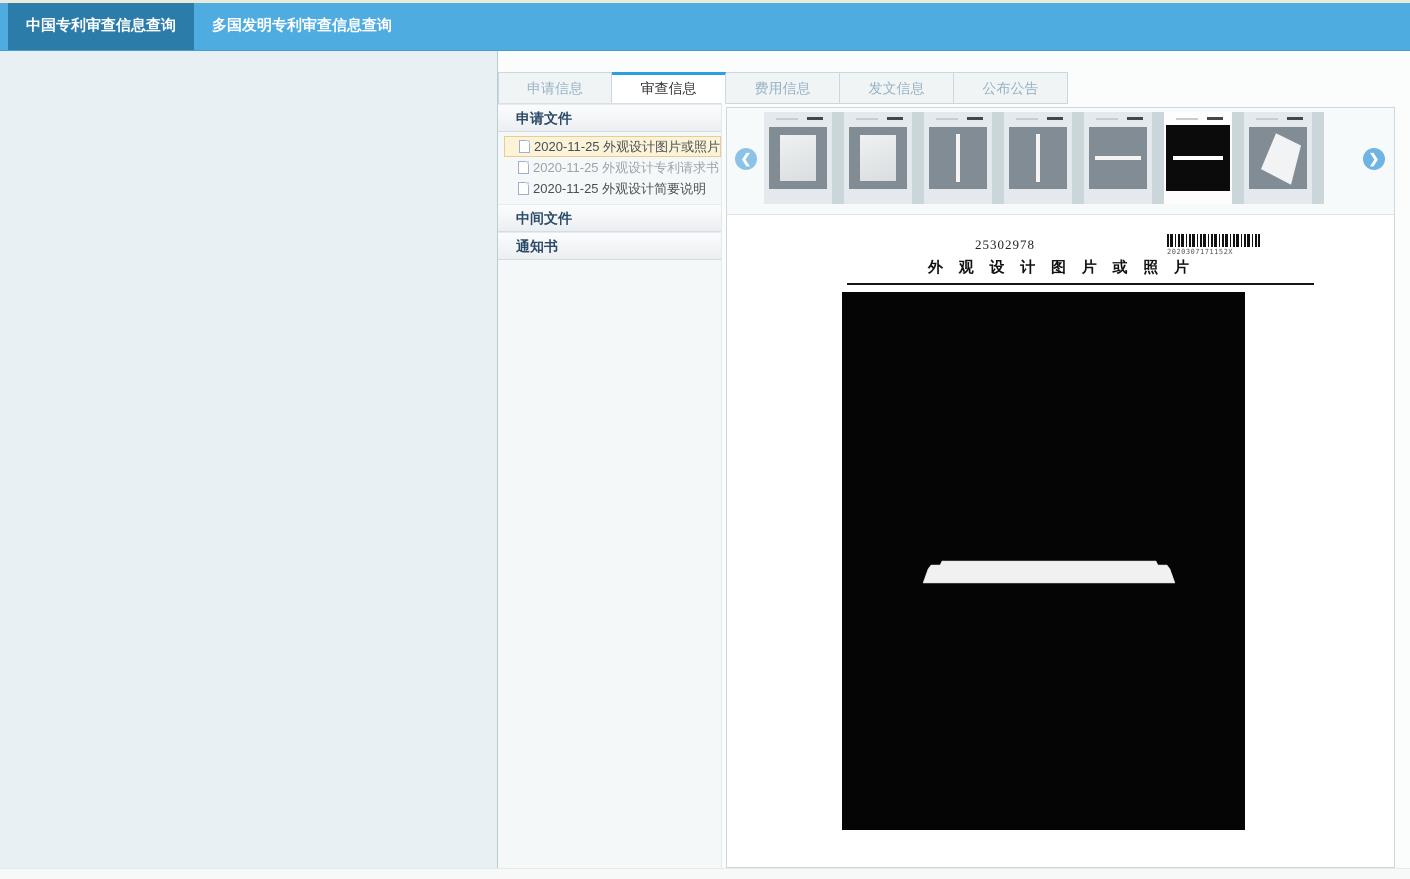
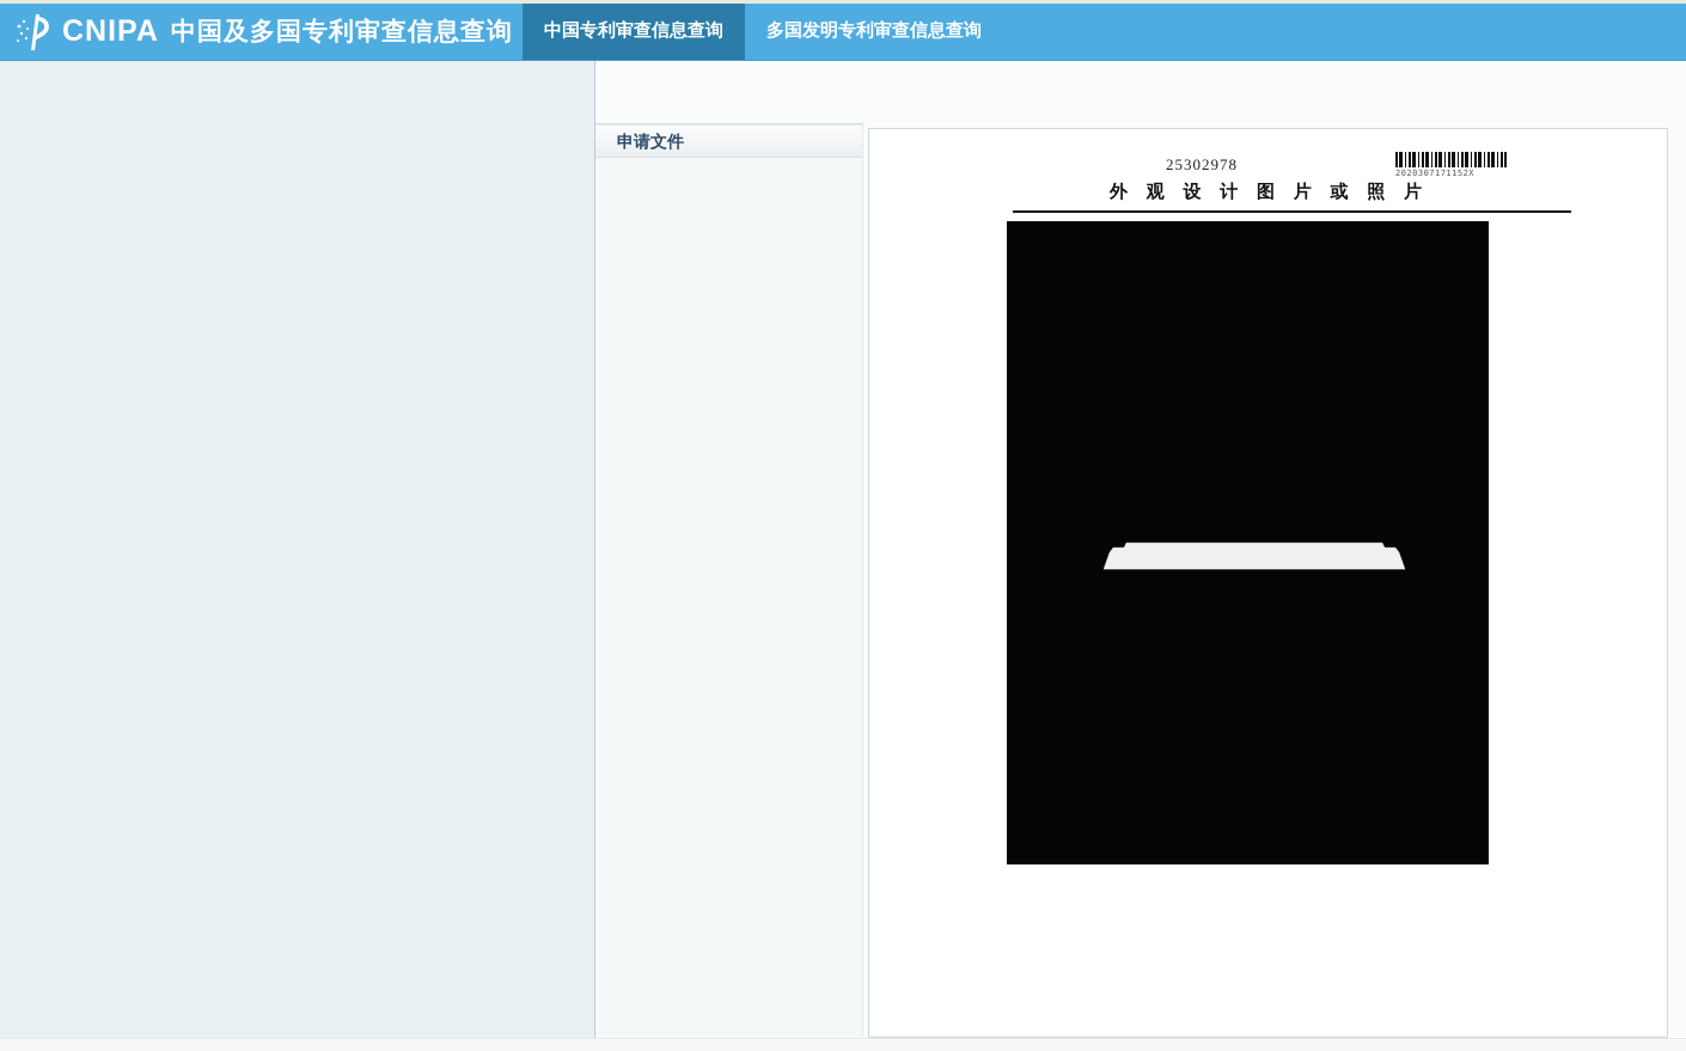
+ CNIPA
+ 中国及多国专利审查信息查询
  中国专利审查信息查询
  多国发明专利审查信息查询
- 申请信息
- 审查信息
- 费用信息
- 发文信息
- 公布公告
  申请文件
- 2020-11-25 外观设计图片或照片
- 2020-11-25 外观设计专利请求书
- 2020-11-25 外观设计简要说明
- 中间文件
- 通知书
- ❮
- ❯
  25302978
  2020307171152X
  外 观 设 计 图 片 或 照 片
